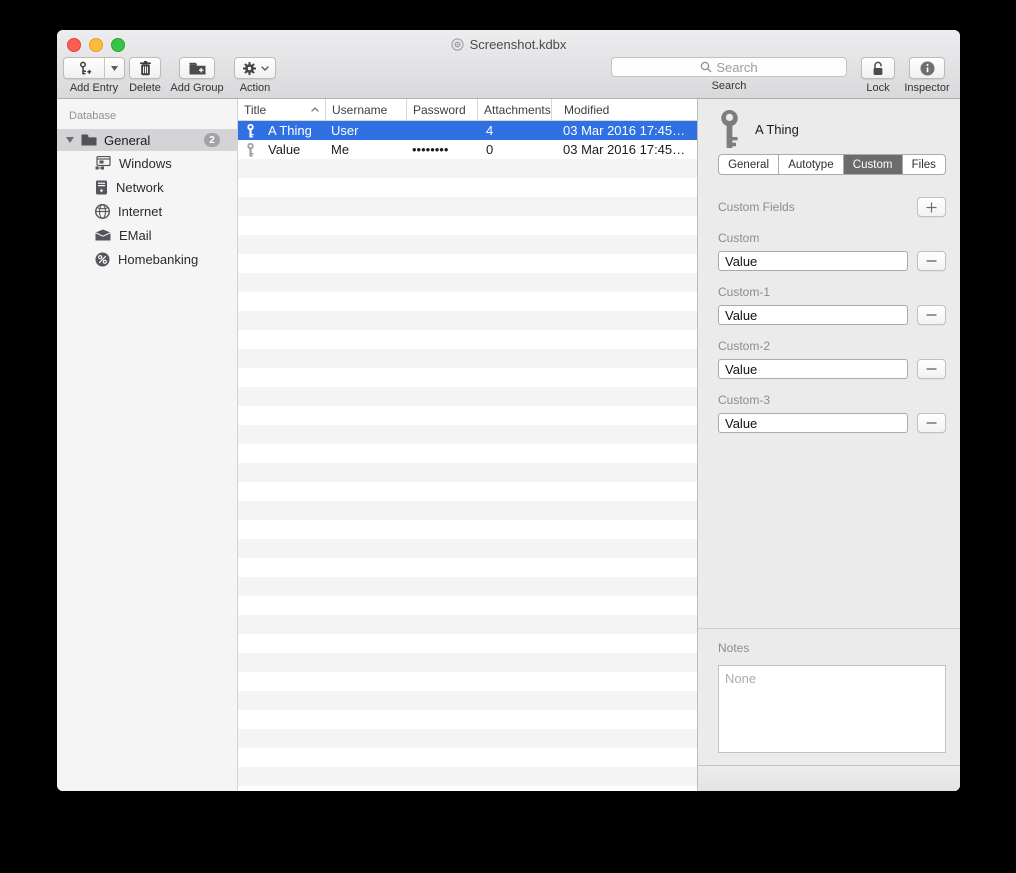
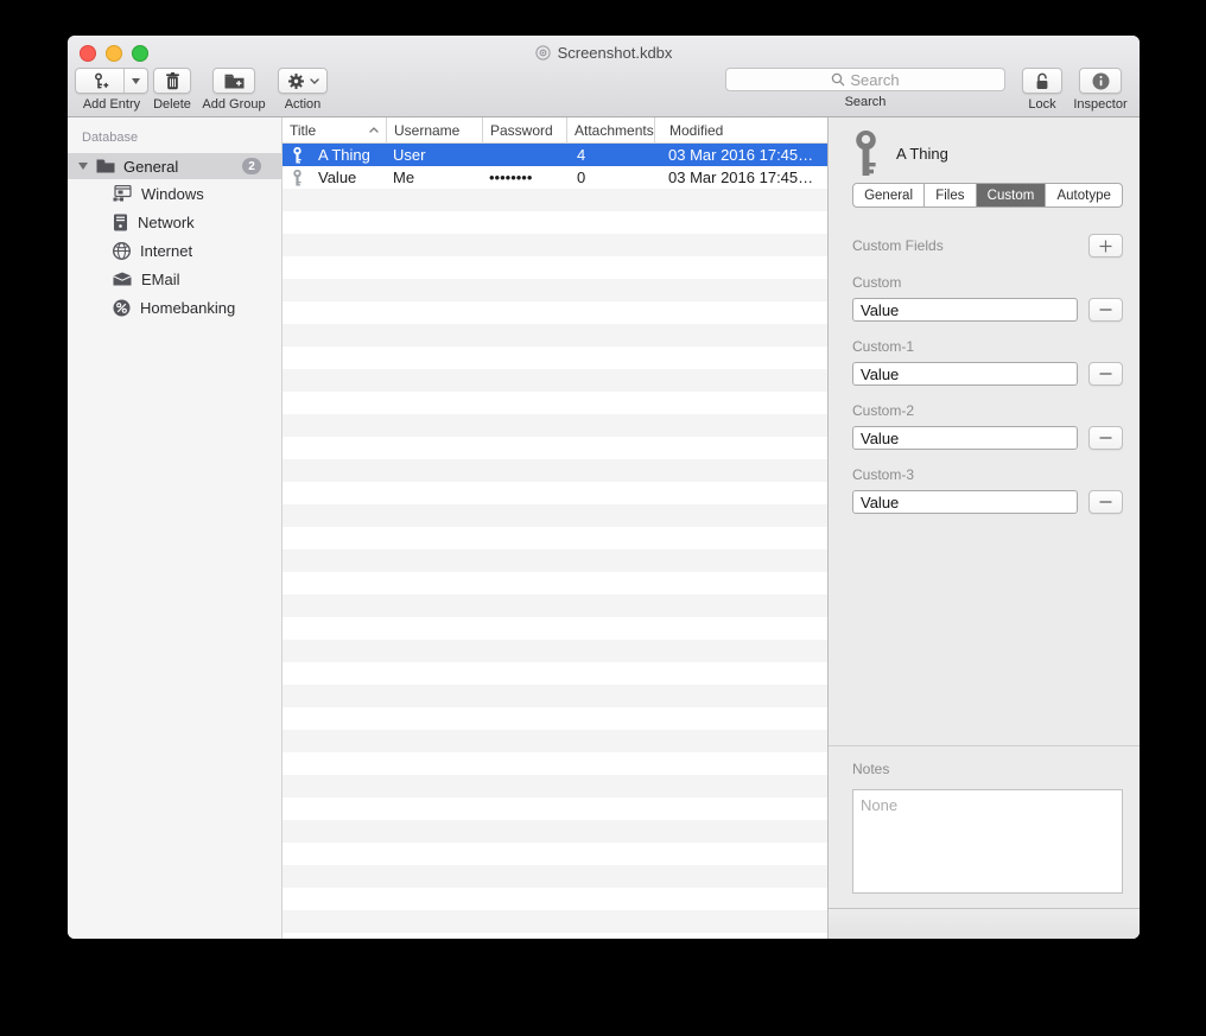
  Screenshot.kdbx
  Add Entry
  Delete
  Add Group
  Action
  Search
  Search
  Lock
  Inspector
  Database
  General
  2
  Windows
  Network
  Internet
  EMail
  Homebanking
  Title
  Username
  Password
  Attachments
  Modified
  A Thing
  User
  4
  03 Mar 2016 17:45…
  Value
  Me
  ••••••••
  0
  03 Mar 2016 17:45…
  A Thing
  General
- Autotype
+ Files
  Custom
- Files
+ Autotype
  Custom Fields
  Custom
  Value
  Custom-1
  Value
  Custom-2
  Value
  Custom-3
  Value
  Notes
  None
